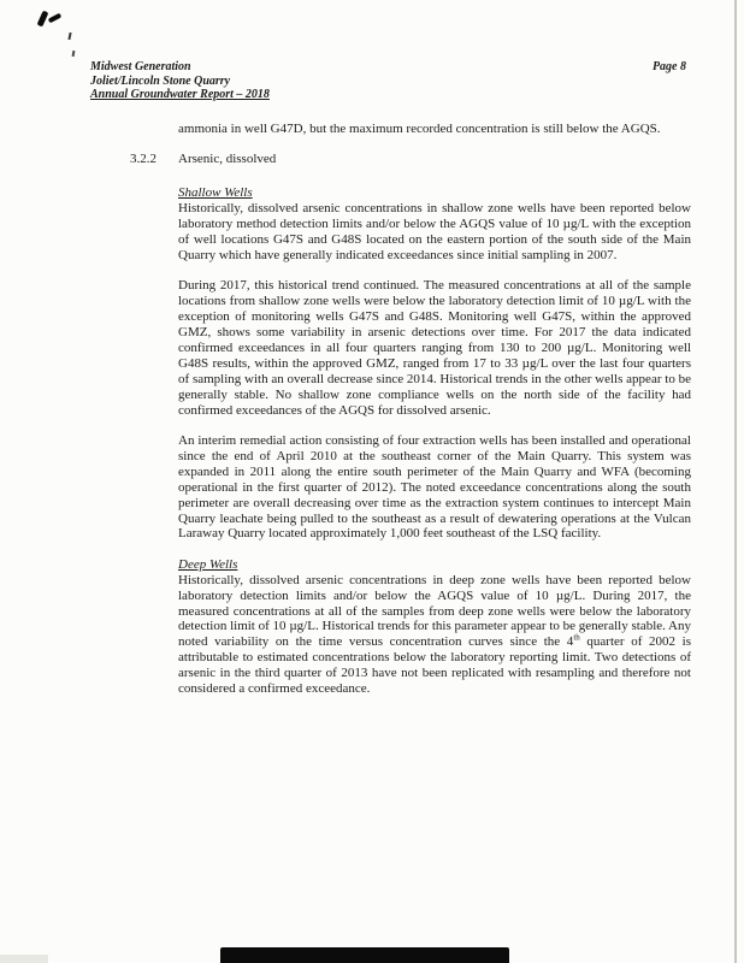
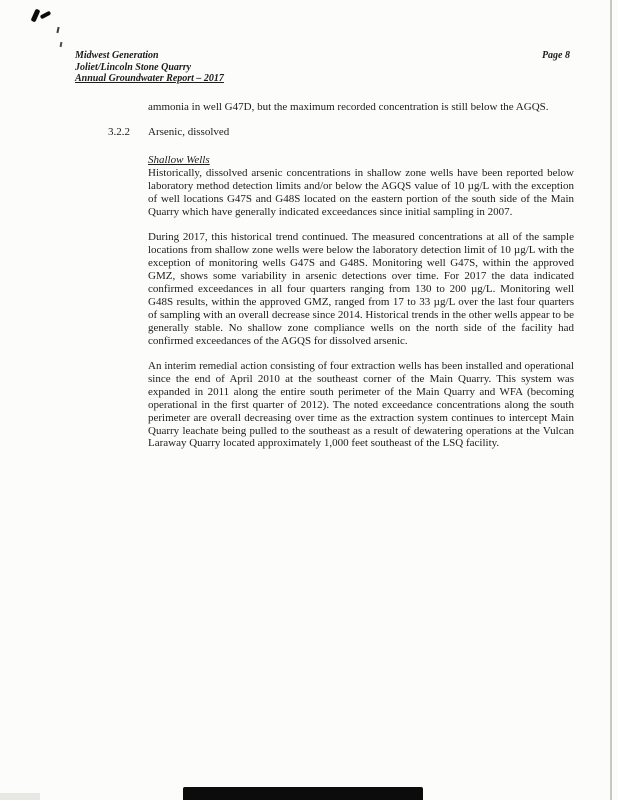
  Midwest Generation
  Joliet/Lincoln Stone Quarry
- Annual Groundwater Report – 2018
+ Annual Groundwater Report – 2017
  Page 8
  ammonia in well G47D, but the maximum recorded concentration is still below the AGQS.
  3.2.2 Arsenic, dissolved
  Shallow Wells
  Historically, dissolved arsenic concentrations in shallow zone wells have been reported below laboratory method detection limits and/or below the AGQS value of 10 µg/L with the exception of well locations G47S and G48S located on the eastern portion of the south side of the Main Quarry which have generally indicated exceedances since initial sampling in 2007.
  During 2017, this historical trend continued. The measured concentrations at all of the sample locations from shallow zone wells were below the laboratory detection limit of 10 µg/L with the exception of monitoring wells G47S and G48S. Monitoring well G47S, within the approved GMZ, shows some variability in arsenic detections over time. For 2017 the data indicated confirmed exceedances in all four quarters ranging from 130 to 200 µg/L. Monitoring well G48S results, within the approved GMZ, ranged from 17 to 33 µg/L over the last four quarters of sampling with an overall decrease since 2014. Historical trends in the other wells appear to be generally stable. No shallow zone compliance wells on the north side of the facility had confirmed exceedances of the AGQS for dissolved arsenic.
  An interim remedial action consisting of four extraction wells has been installed and operational since the end of April 2010 at the southeast corner of the Main Quarry. This system was expanded in 2011 along the entire south perimeter of the Main Quarry and WFA (becoming operational in the first quarter of 2012). The noted exceedance concentrations along the south perimeter are overall decreasing over time as the extraction system continues to intercept Main Quarry leachate being pulled to the southeast as a result of dewatering operations at the Vulcan Laraway Quarry located approximately 1,000 feet southeast of the LSQ facility.
- Deep Wells
- Historically, dissolved arsenic concentrations in deep zone wells have been reported below laboratory detection limits and/or below the AGQS value of 10 µg/L. During 2017, the measured concentrations at all of the samples from deep zone wells were below the laboratory detection limit of 10 µg/L. Historical trends for this parameter appear to be generally stable. Any noted variability on the time versus concentration curves since the 4th quarter of 2002 is attributable to estimated concentrations below the laboratory reporting limit. Two detections of arsenic in the third quarter of 2013 have not been replicated with resampling and therefore not considered a confirmed exceedance.
